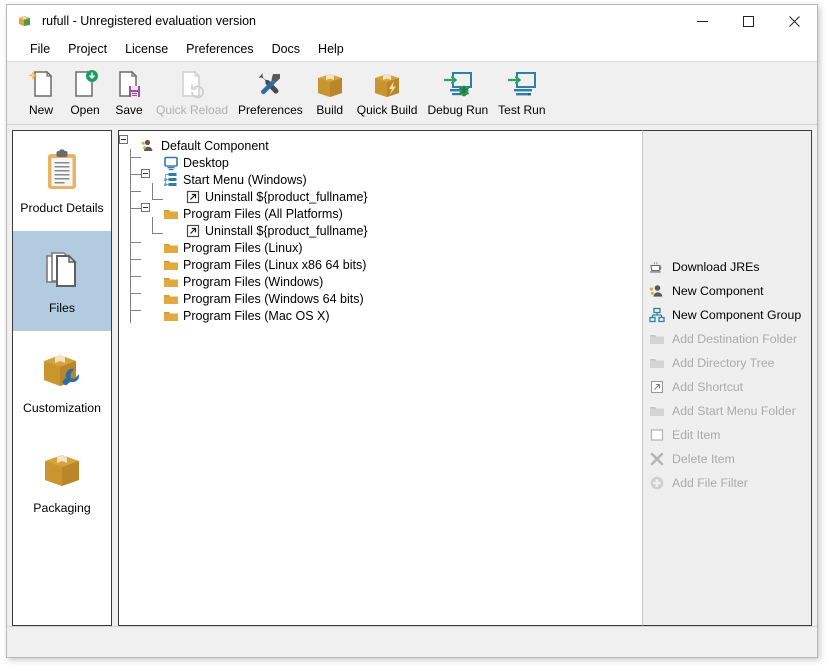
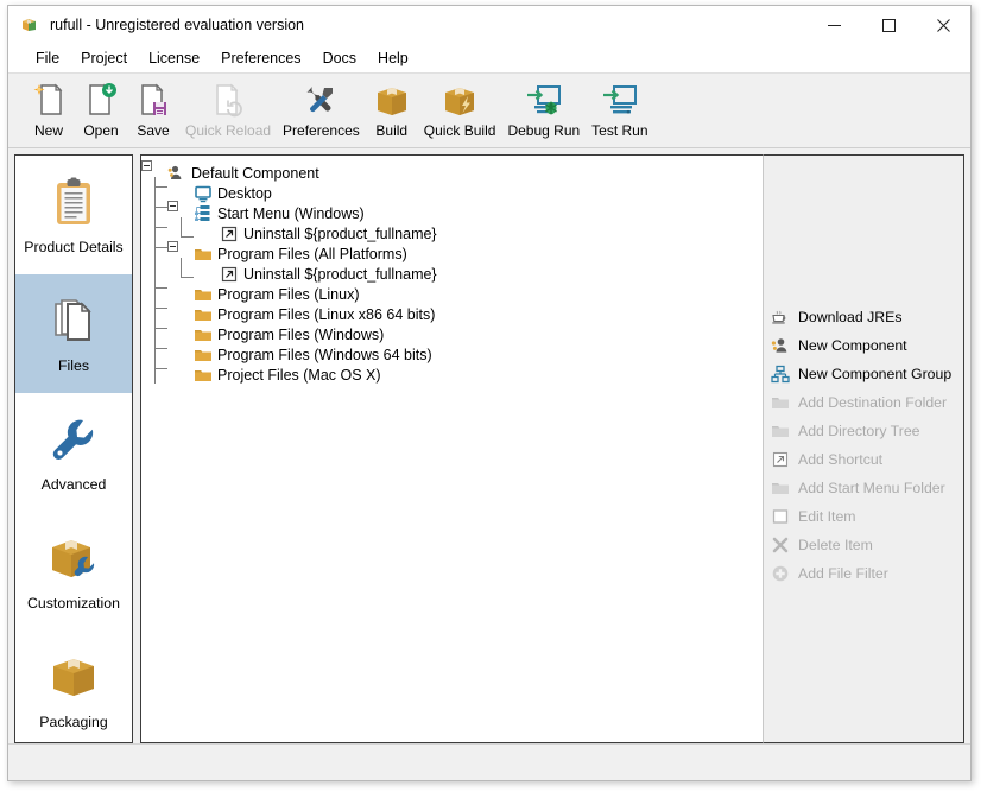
  rufull - Unregistered evaluation version
  File
  Project
  License
  Preferences
  Docs
  Help
  New
  Open
  Save
  Quick Reload
  Preferences
  Build
  Quick Build
  Debug Run
  Test Run
  Product Details
  Files
+ Advanced
  Customization
  Packaging
  Default Component
  Desktop
  Start Menu (Windows)
  Uninstall ${product_fullname}
  Program Files (All Platforms)
  Uninstall ${product_fullname}
  Program Files (Linux)
  Program Files (Linux x86 64 bits)
  Program Files (Windows)
  Program Files (Windows 64 bits)
- Program Files (Mac OS X)
+ Project Files (Mac OS X)
  Download JREs
  New Component
  New Component Group
  Add Destination Folder
  Add Directory Tree
  Add Shortcut
  Add Start Menu Folder
  Edit Item
  Delete Item
  Add File Filter
